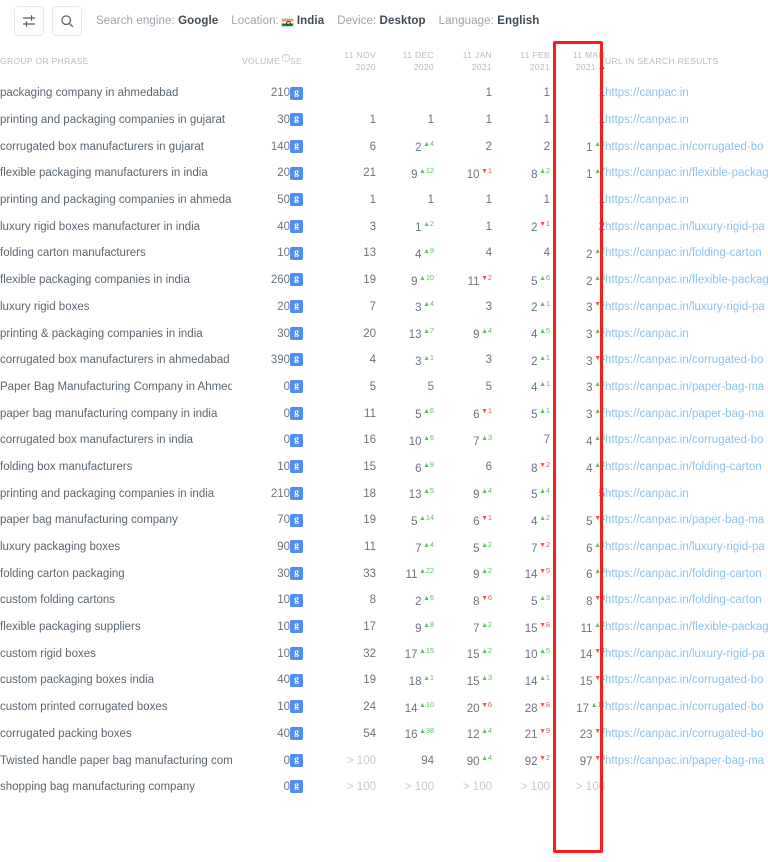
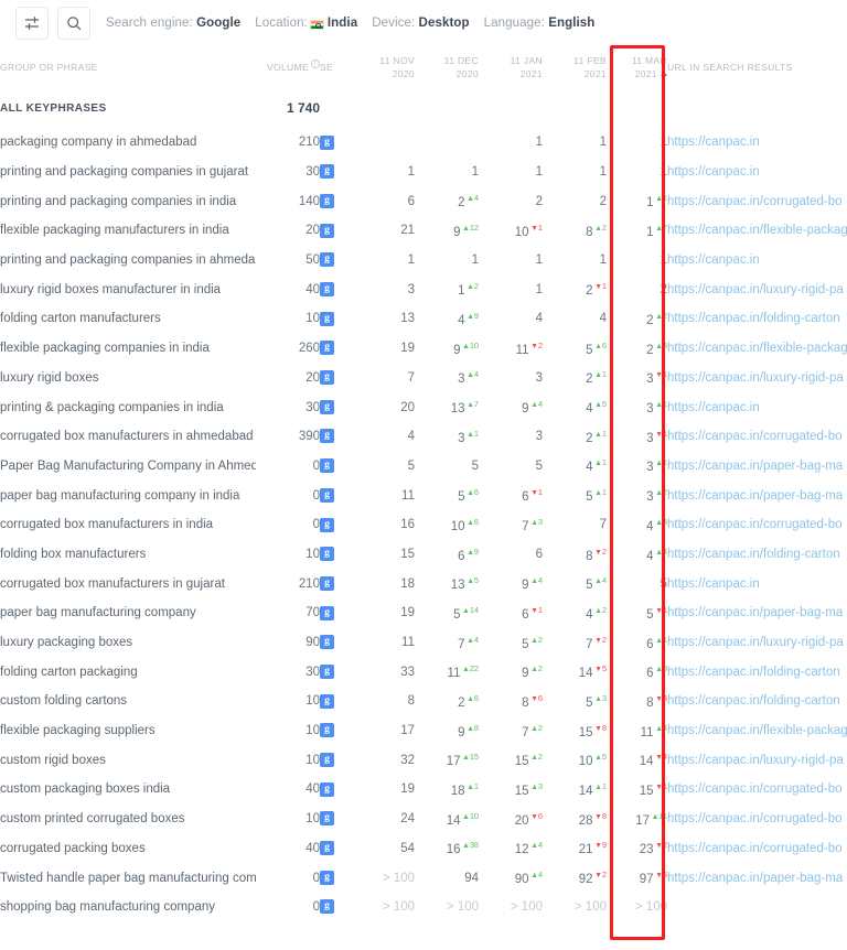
  Search engine:
  Google
  Location:
  India
  Device:
  Desktop
  Language:
  English
  GROUP OR PHRASE	VOLUME	SE	11 NOV2020	11 DEC2020	11 JAN2021	11 FEB2021	11 MAR2021	URL IN SEARCH RESULTS
+ ALL KEYPHRASES	1 740
  packaging company in ahmedabad	210	g			1	1	1	https://canpac.in
  printing and packaging companies in gujarat	30	g	1	1	1	1	1	https://canpac.in
- corrugated box manufacturers in gujarat	140	g	6	2 4	2	2	1 1	https://canpac.in/corrugated-bo
+ printing and packaging companies in india	140	g	6	2 4	2	2	1 1	https://canpac.in/corrugated-bo
  flexible packaging manufacturers in india	20	g	21	9 12	10 1	8 2	1 7	https://canpac.in/flexible-packag
  printing and packaging companies in ahmeda	50	g	1	1	1	1	1	https://canpac.in
  luxury rigid boxes manufacturer in india	40	g	3	1 2	1	2 1	2	https://canpac.in/luxury-rigid-pa
  folding carton manufacturers	10	g	13	4 9	4	4	2 2	https://canpac.in/folding-carton
  flexible packaging companies in india	260	g	19	9 10	11 2	5 6	2 3	https://canpac.in/flexible-packag
  luxury rigid boxes	20	g	7	3 4	3	2 1	3 1	https://canpac.in/luxury-rigid-pa
  printing & packaging companies in india	30	g	20	13 7	9 4	4 5	3 1	https://canpac.in
  corrugated box manufacturers in ahmedabad	390	g	4	3 1	3	2 1	3 1	https://canpac.in/corrugated-bo
  Paper Bag Manufacturing Company in Ahmed	0	g	5	5	5	4 1	3 1	https://canpac.in/paper-bag-ma
  paper bag manufacturing company in india	0	g	11	5 6	6 1	5 1	3 2	https://canpac.in/paper-bag-ma
  corrugated box manufacturers in india	0	g	16	10 6	7 3	7	4 3	https://canpac.in/corrugated-bo
  folding box manufacturers	10	g	15	6 9	6	8 2	4 4	https://canpac.in/folding-carton
- printing and packaging companies in india	210	g	18	13 5	9 4	5 4	5	https://canpac.in
+ corrugated box manufacturers in gujarat	210	g	18	13 5	9 4	5 4	5	https://canpac.in
  paper bag manufacturing company	70	g	19	5 14	6 1	4 2	5 1	https://canpac.in/paper-bag-ma
  luxury packaging boxes	90	g	11	7 4	5 2	7 2	6 1	https://canpac.in/luxury-rigid-pa
  folding carton packaging	30	g	33	11 22	9 2	14 5	6 8	https://canpac.in/folding-carton
  custom folding cartons	10	g	8	2 6	8 6	5 3	8 3	https://canpac.in/folding-carton
  flexible packaging suppliers	10	g	17	9 8	7 2	15 8	11 4	https://canpac.in/flexible-packag
  custom rigid boxes	10	g	32	17 15	15 2	10 5	14 4	https://canpac.in/luxury-rigid-pa
  custom packaging boxes india	40	g	19	18 1	15 3	14 1	15 1	https://canpac.in/corrugated-bo
  custom printed corrugated boxes	10	g	24	14 10	20 6	28 8	17 11	https://canpac.in/corrugated-bo
  corrugated packing boxes	40	g	54	16 38	12 4	21 9	23 2	https://canpac.in/corrugated-bo
  Twisted handle paper bag manufacturing com	0	g	> 100	94	90 4	92 2	97 5	https://canpac.in/paper-bag-ma
  shopping bag manufacturing company	0	g	> 100	> 100	> 100	> 100	> 100
